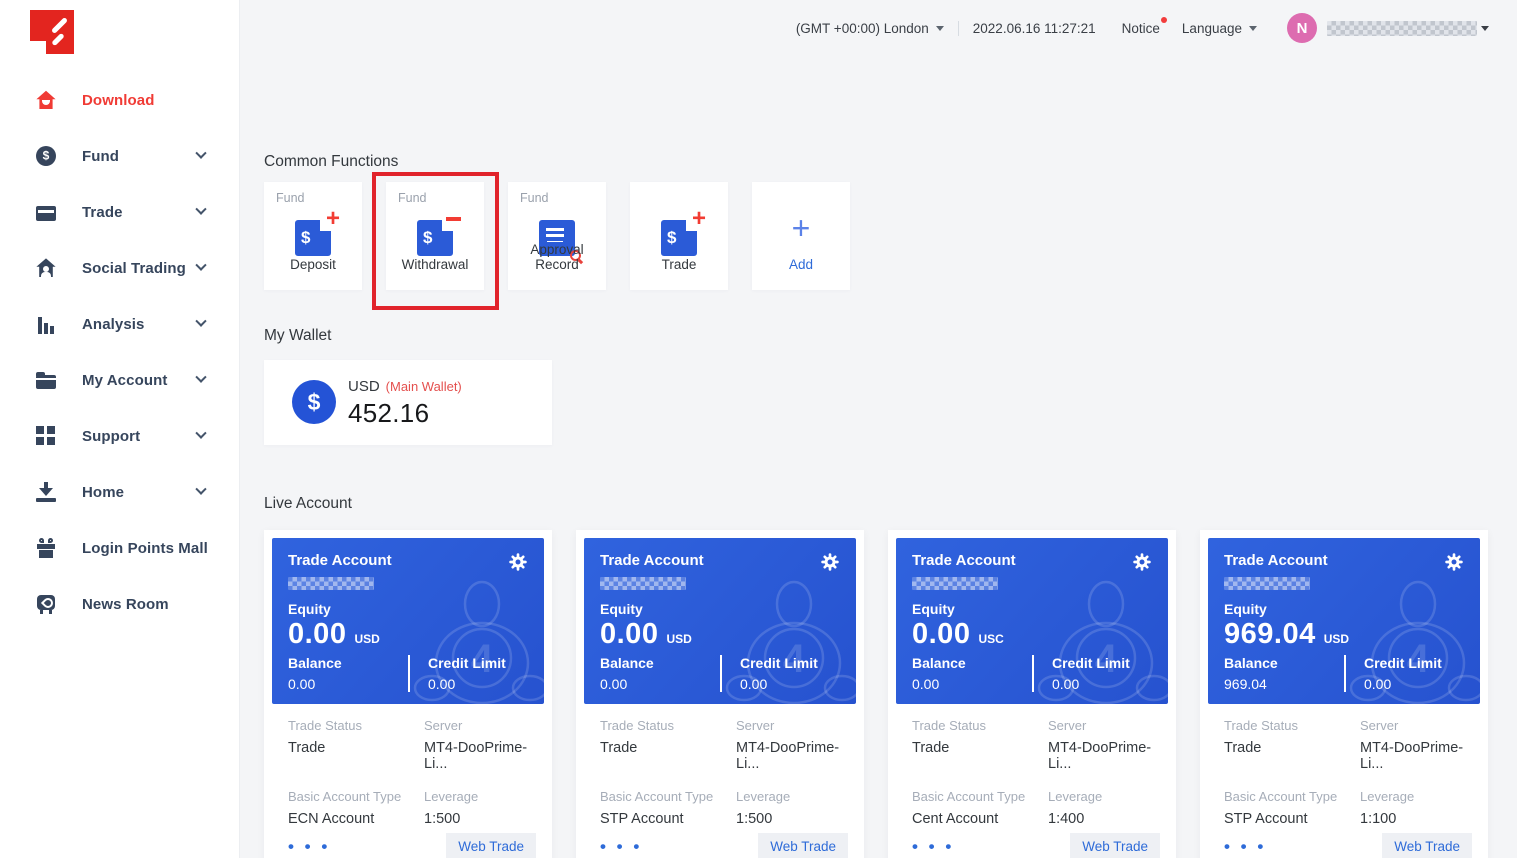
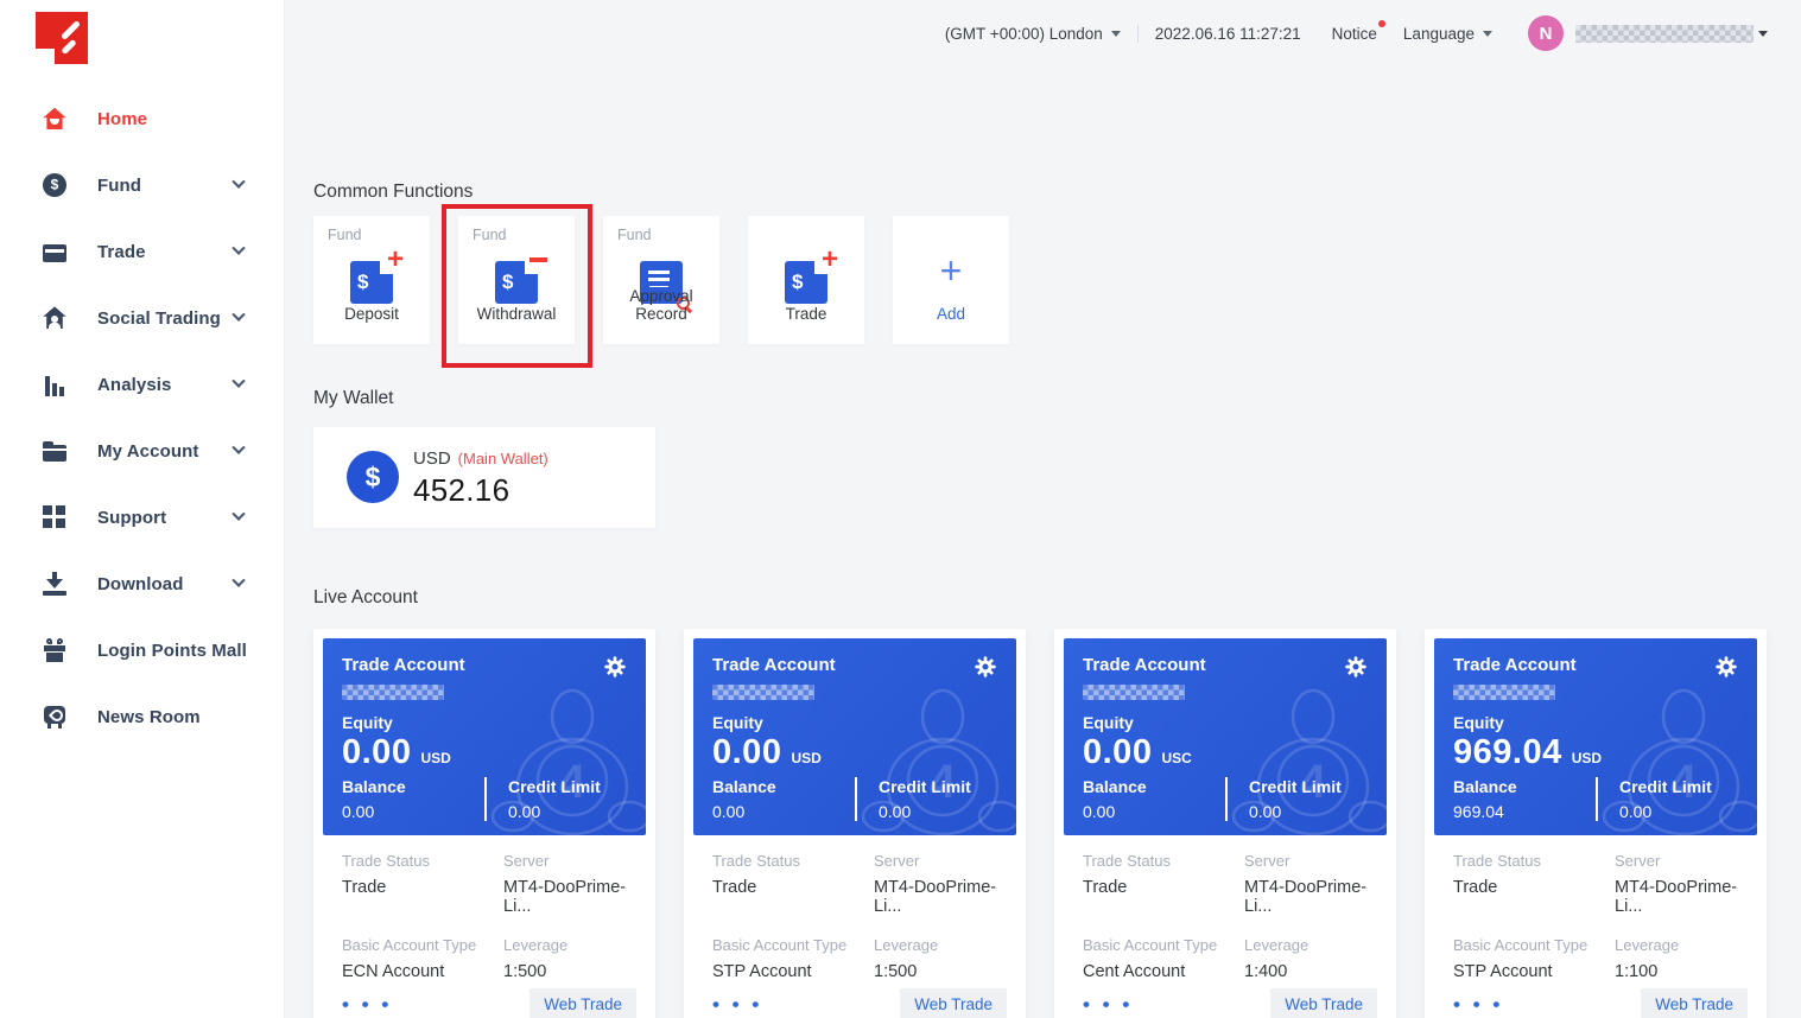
- Download
+ Home
  Fund
  Trade
  Social Trading
  Analysis
  My Account
  Support
- Home
+ Download
  Login Points Mall
  News Room
  (GMT +00:00) London
  2022.06.16 11:27:21
  Notice
  Language
  N
  Common Functions
  Fund
  $
  +
  Deposit
  Fund
  $
  Withdrawal
  Fund
  Approval Record
  $
  +
  Trade
  +
  Add
  My Wallet
  $
  USD (Main Wallet)
  452.16
  Live Account
  Trade Account
  Equity
  0.00 USD
  Balance
  0.00
  Credit Limit
  0.00
  4
  Trade Status
  Trade
  Server
  MT4-DooPrime-Li...
  Basic Account Type
  ECN Account
  Leverage
  1:500
  • • •
  Web Trade
  Trade Account
  Equity
  0.00 USD
  Balance
  0.00
  Credit Limit
  0.00
  4
  Trade Status
  Trade
  Server
  MT4-DooPrime-Li...
  Basic Account Type
  STP Account
  Leverage
  1:500
  • • •
  Web Trade
  Trade Account
  Equity
  0.00 USC
  Balance
  0.00
  Credit Limit
  0.00
  4
  Trade Status
  Trade
  Server
  MT4-DooPrime-Li...
  Basic Account Type
  Cent Account
  Leverage
  1:400
  • • •
  Web Trade
  Trade Account
  Equity
  969.04 USD
  Balance
  969.04
  Credit Limit
  0.00
  4
  Trade Status
  Trade
  Server
  MT4-DooPrime-Li...
  Basic Account Type
  STP Account
  Leverage
  1:100
  • • •
  Web Trade
